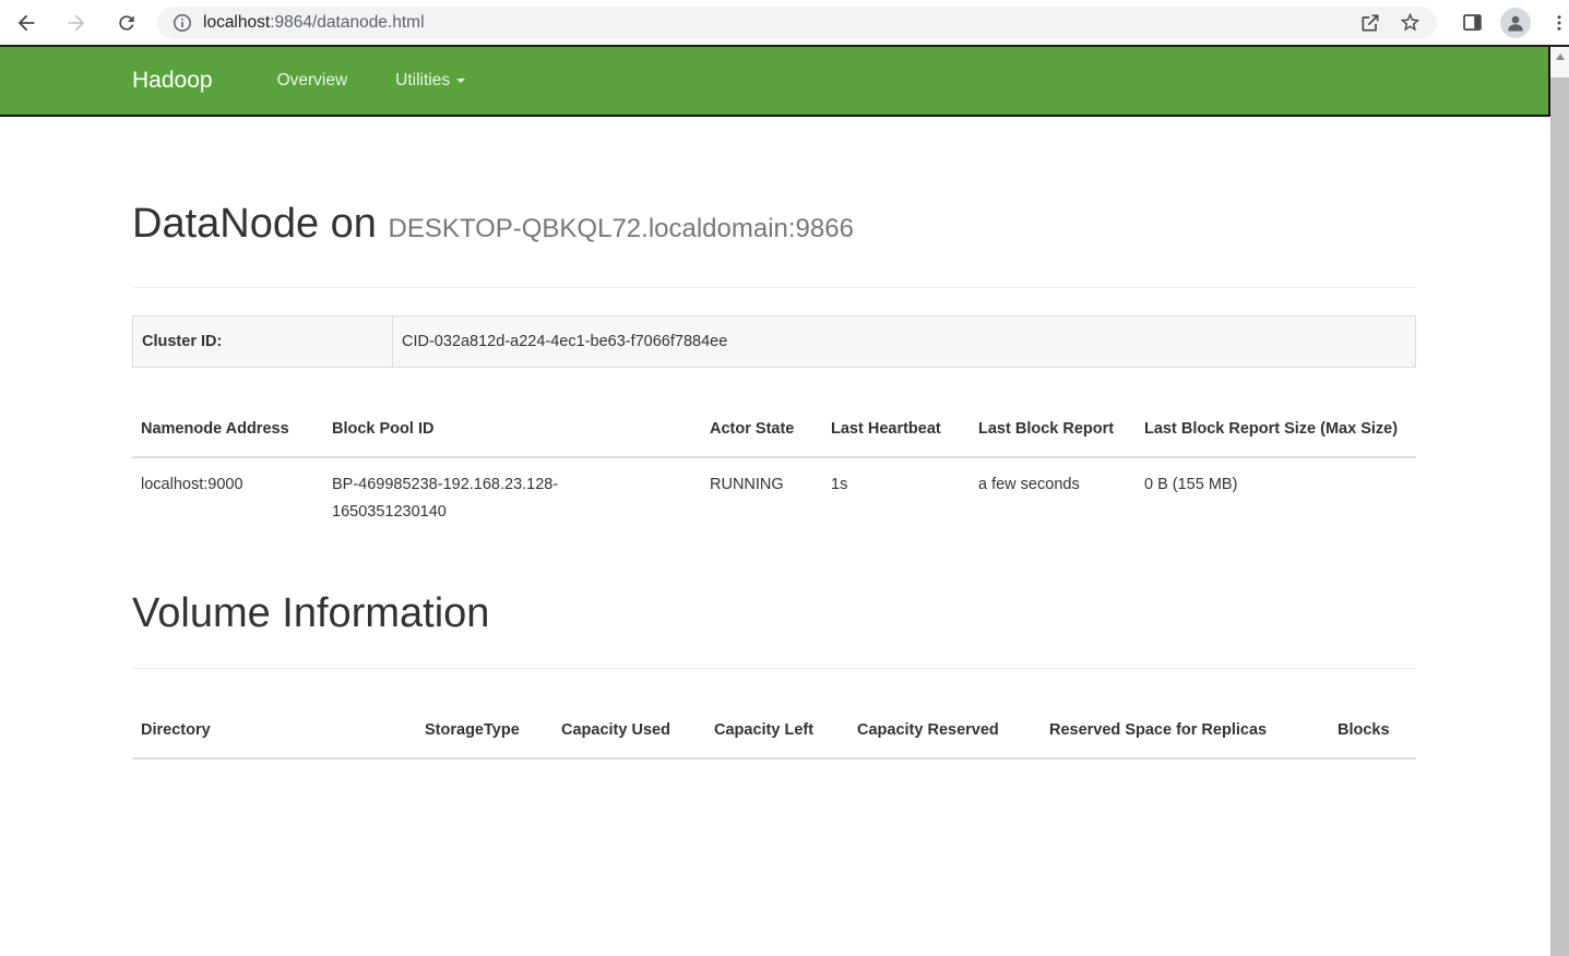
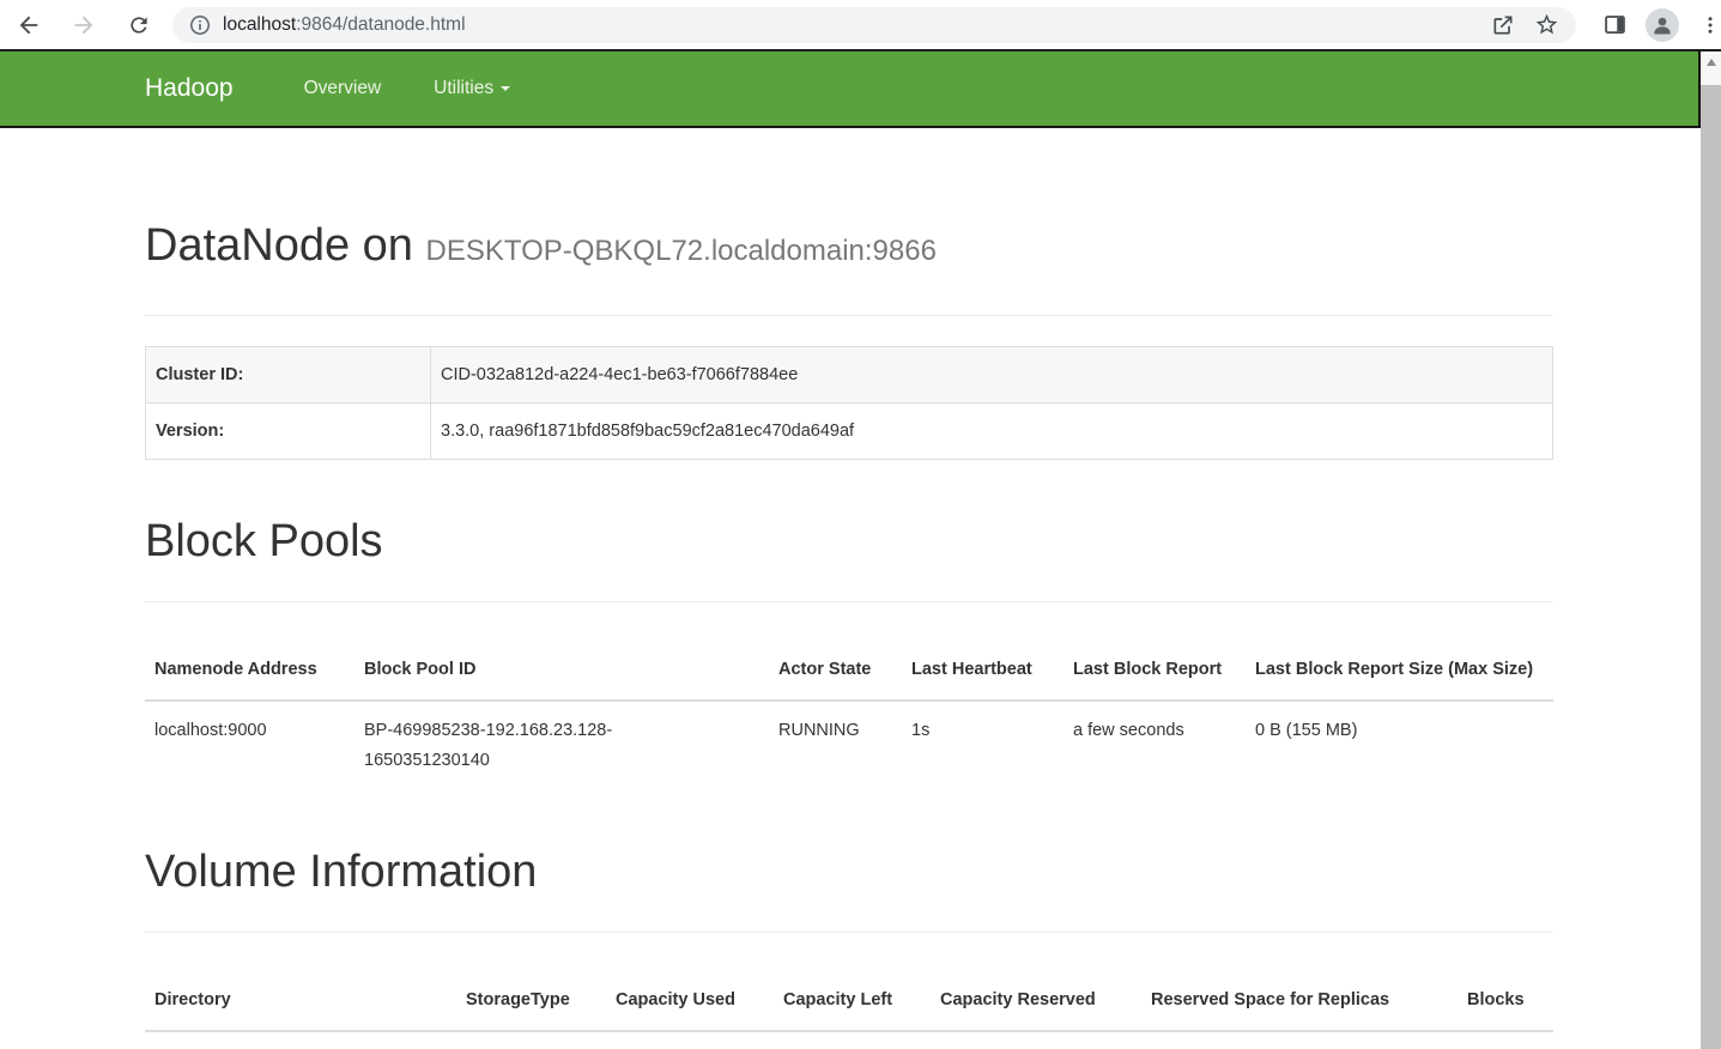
  localhost:9864/datanode.html
  Hadoop
  Overview
  Utilities
  DataNode on DESKTOP-QBKQL72.localdomain:9866
  Cluster ID:	CID-032a812d-a224-4ec1-be63-f7066f7884ee
+ Version:	3.3.0, raa96f1871bfd858f9bac59cf2a81ec470da649af
+ Block Pools
  Namenode Address	Block Pool ID	Actor State	Last Heartbeat	Last Block Report	Last Block Report Size (Max Size)
  localhost:9000	BP-469985238-192.168.23.128-1650351230140	RUNNING	1s	a few seconds	0 B (155 MB)
  Volume Information
  Directory	StorageType	Capacity Used	Capacity Left	Capacity Reserved	Reserved Space for Replicas	Blocks
